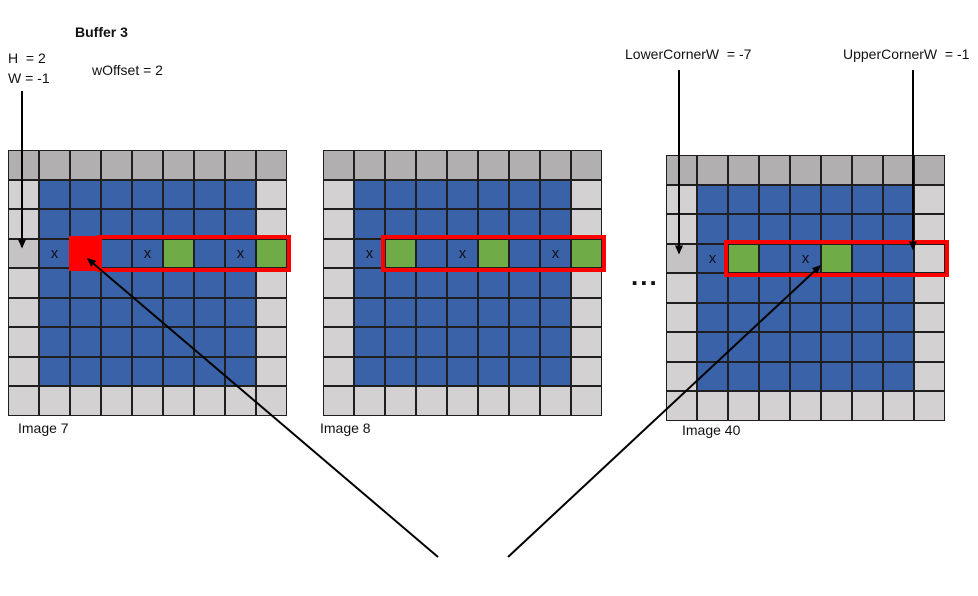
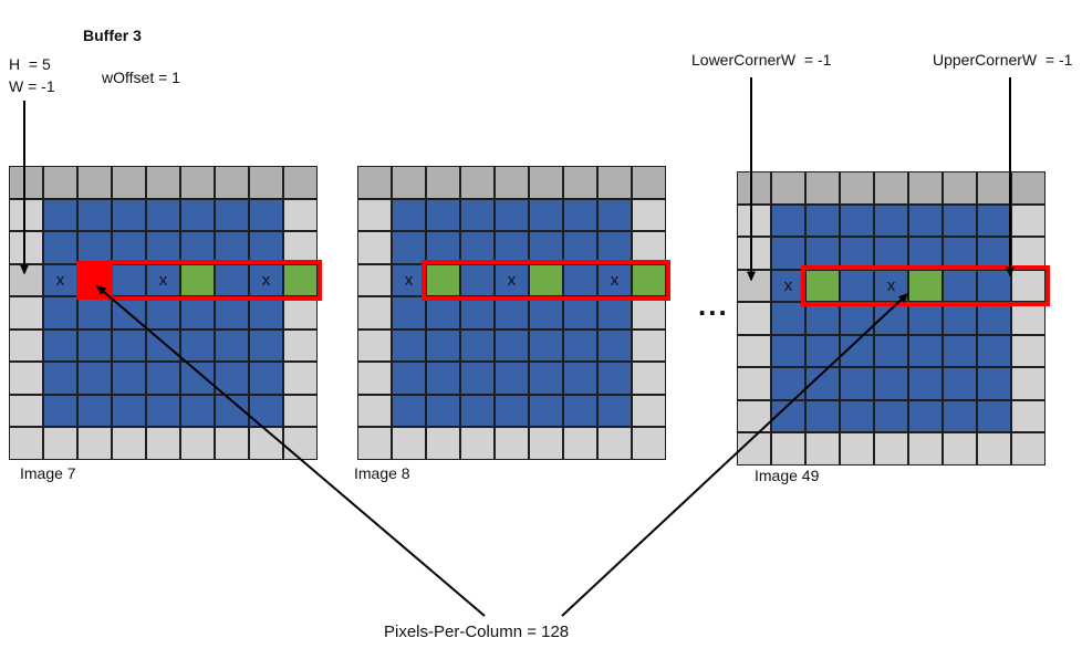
  Buffer 3
- H = 2
+ H = 5
  W = -1
- wOffset = 2
+ wOffset = 1
- LowerCornerW = -7
+ LowerCornerW = -1
  UpperCornerW = -1
  x
  x
  x
  x
  x
  x
  x
  x
  Image 7
  Image 8
- Image 40
+ Image 49
  ...
+ Pixels-Per-Column = 128
